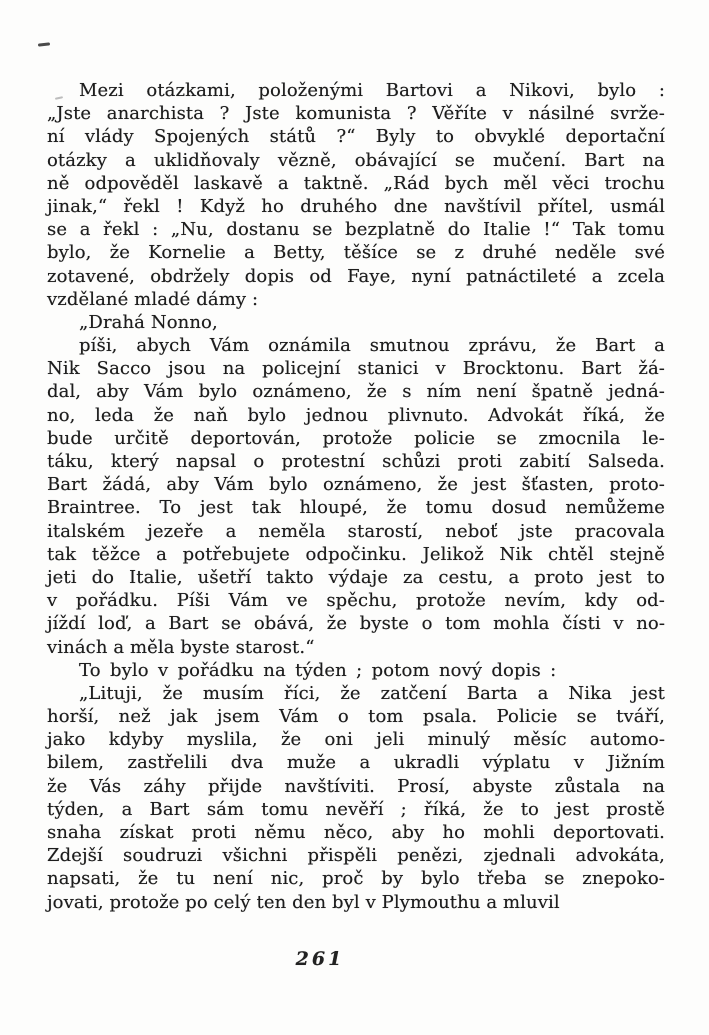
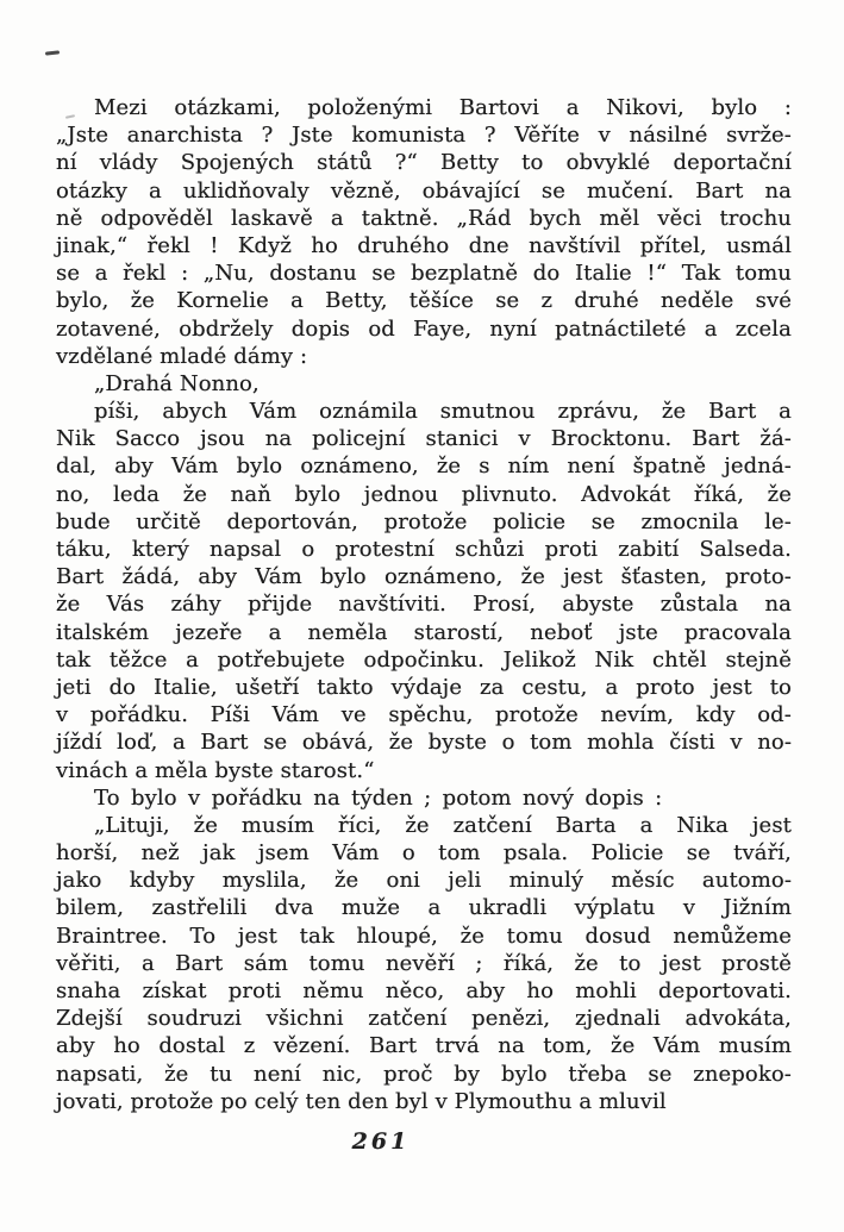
  Mezi otázkami, položenými Bartovi a Nikovi, bylo :
  „Jste anarchista ? Jste komunista ? Věříte v násilné svrže-
- ní vlády Spojených států ?“ Byly to obvyklé deportační
+ ní vlády Spojených států ?“ Betty to obvyklé deportační
  otázky a uklidňovaly vězně, obávající se mučení. Bart na
  ně odpověděl laskavě a taktně. „Rád bych měl věci trochu
  jinak,“ řekl ! Když ho druhého dne navštívil přítel, usmál
  se a řekl : „Nu, dostanu se bezplatně do Italie !“ Tak tomu
  bylo, že Kornelie a Betty, těšíce se z druhé neděle své
  zotavené, obdržely dopis od Faye, nyní patnáctileté a zcela
  vzdělané mladé dámy :
  „Drahá Nonno,
  píši, abych Vám oznámila smutnou zprávu, že Bart a
  Nik Sacco jsou na policejní stanici v Brocktonu. Bart žá-
  dal, aby Vám bylo oznámeno, že s ním není špatně jedná-
  no, leda že naň bylo jednou plivnuto. Advokát říká, že
  bude určitě deportován, protože policie se zmocnila le-
  táku, který napsal o protestní schůzi proti zabití Salseda.
  Bart žádá, aby Vám bylo oznámeno, že jest šťasten, proto-
- Braintree. To jest tak hloupé, že tomu dosud nemůžeme
+ že Vás záhy přijde navštíviti. Prosí, abyste zůstala na
  italském jezeře a neměla starostí, neboť jste pracovala
  tak těžce a potřebujete odpočinku. Jelikož Nik chtěl stejně
  jeti do Italie, ušetří takto výdaje za cestu, a proto jest to
  v pořádku. Píši Vám ve spěchu, protože nevím, kdy od-
  jíždí loď, a Bart se obává, že byste o tom mohla čísti v no-
  vinách a měla byste starost.“
  To bylo v pořádku na týden ; potom nový dopis :
  „Lituji, že musím říci, že zatčení Barta a Nika jest
  horší, než jak jsem Vám o tom psala. Policie se tváří,
  jako kdyby myslila, že oni jeli minulý měsíc automo-
  bilem, zastřelili dva muže a ukradli výplatu v Jižním
- že Vás záhy přijde navštíviti. Prosí, abyste zůstala na
+ Braintree. To jest tak hloupé, že tomu dosud nemůžeme
- týden, a Bart sám tomu nevěří ; říká, že to jest prostě
+ věřiti, a Bart sám tomu nevěří ; říká, že to jest prostě
  snaha získat proti němu něco, aby ho mohli deportovati.
- Zdejší soudruzi všichni přispěli penězi, zjednali advokáta,
+ Zdejší soudruzi všichni zatčení penězi, zjednali advokáta,
+ aby ho dostal z vězení. Bart trvá na tom, že Vám musím
  napsati, že tu není nic, proč by bylo třeba se znepoko-
  jovati, protože po celý ten den byl v Plymouthu a mluvil
  261
